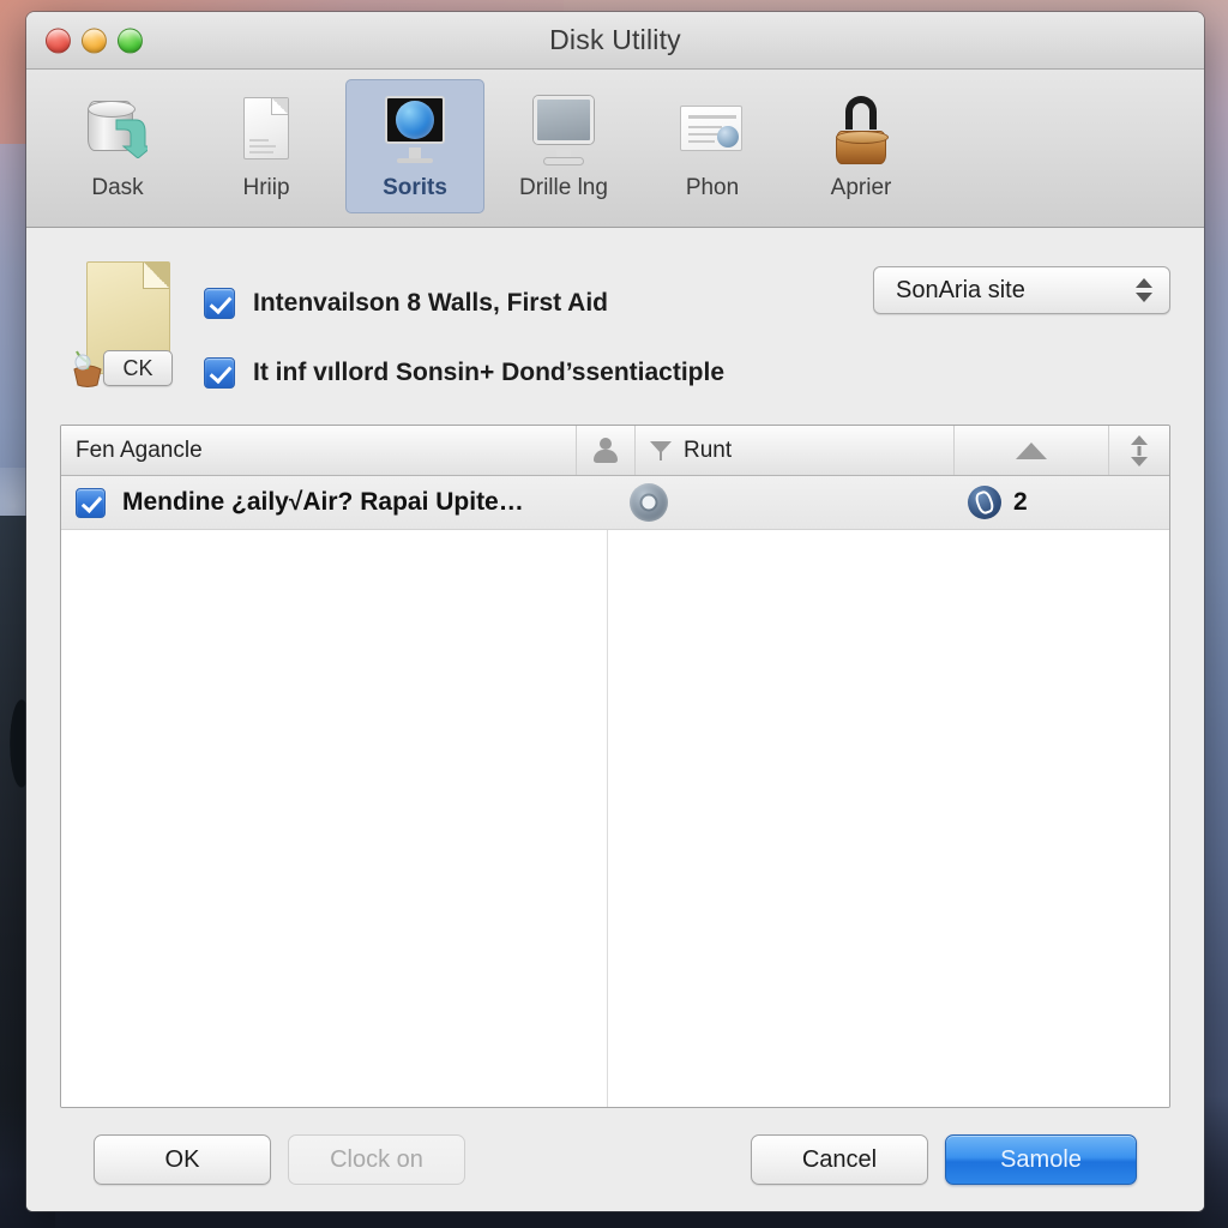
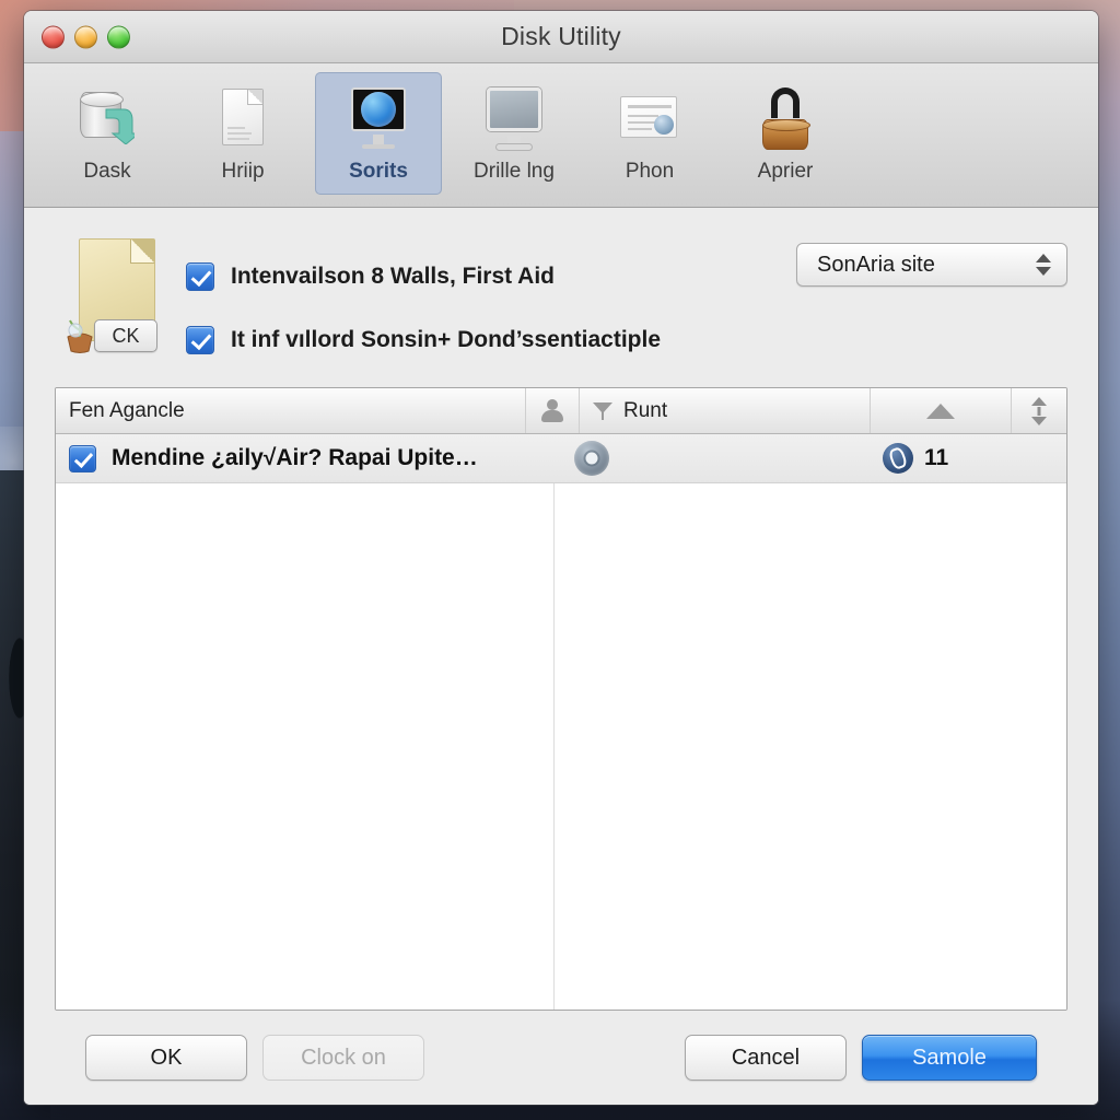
  Disk Utility
  Dask
  Hriip
  Sorits
  Drille lng
  Phon
  Aprier
  CK
  Intenvailson 8 Walls, First Aid
  It inf vıllord Sonsin+ Dond’ssentiactiple
  SonAria site
  Fen Agancle
  Runt
  Mendine ¿aily√Air? Rapai Upite…
- 2
+ 11
  OK
  Clock on
  Cancel
  Samole
